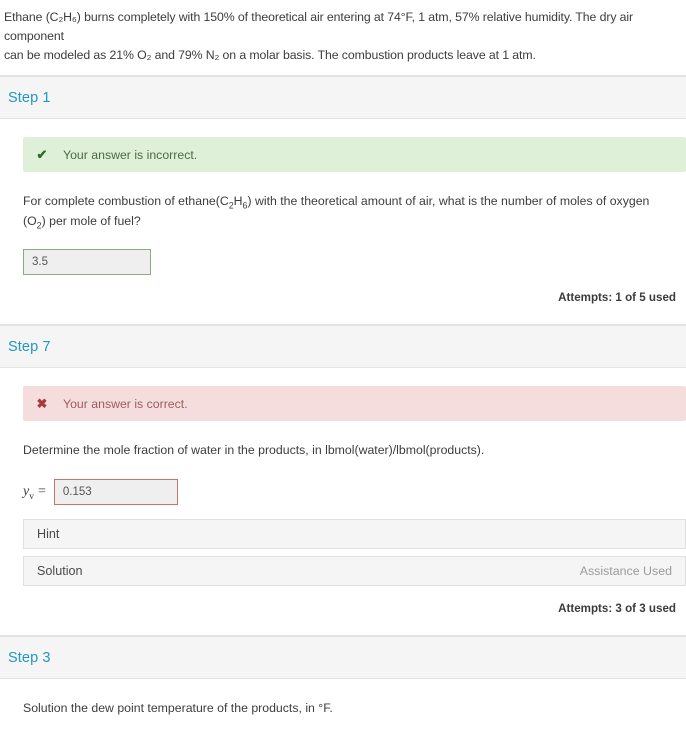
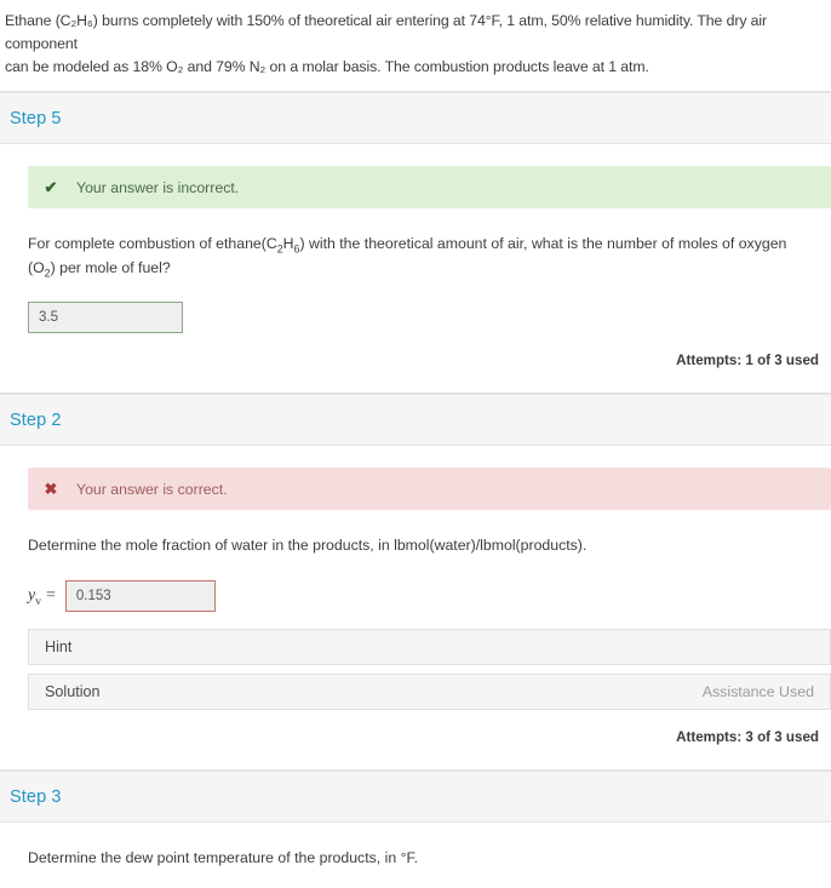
- Ethane (C₂H₆) burns completely with 150% of theoretical air entering at 74°F, 1 atm, 57% relative humidity. The dry air component
+ Ethane (C₂H₆) burns completely with 150% of theoretical air entering at 74°F, 1 atm, 50% relative humidity. The dry air component
- can be modeled as 21% O₂ and 79% N₂ on a molar basis. The combustion products leave at 1 atm.
+ can be modeled as 18% O₂ and 79% N₂ on a molar basis. The combustion products leave at 1 atm.
- Step 1
+ Step 5
  ✔
  Your answer is incorrect.
  For complete combustion of ethane(C2H6) with the theoretical amount of air, what is the number of moles of oxygen (O2) per mole of fuel?
  3.5
- Attempts: 1 of 5 used
+ Attempts: 1 of 3 used
- Step 7
+ Step 2
  ✖
  Your answer is correct.
  Determine the mole fraction of water in the products, in lbmol(water)/lbmol(products).
  yv
  =
  0.153
  Hint
  Solution
  Assistance Used
  Attempts: 3 of 3 used
  Step 3
- Solution the dew point temperature of the products, in °F.
+ Determine the dew point temperature of the products, in °F.
